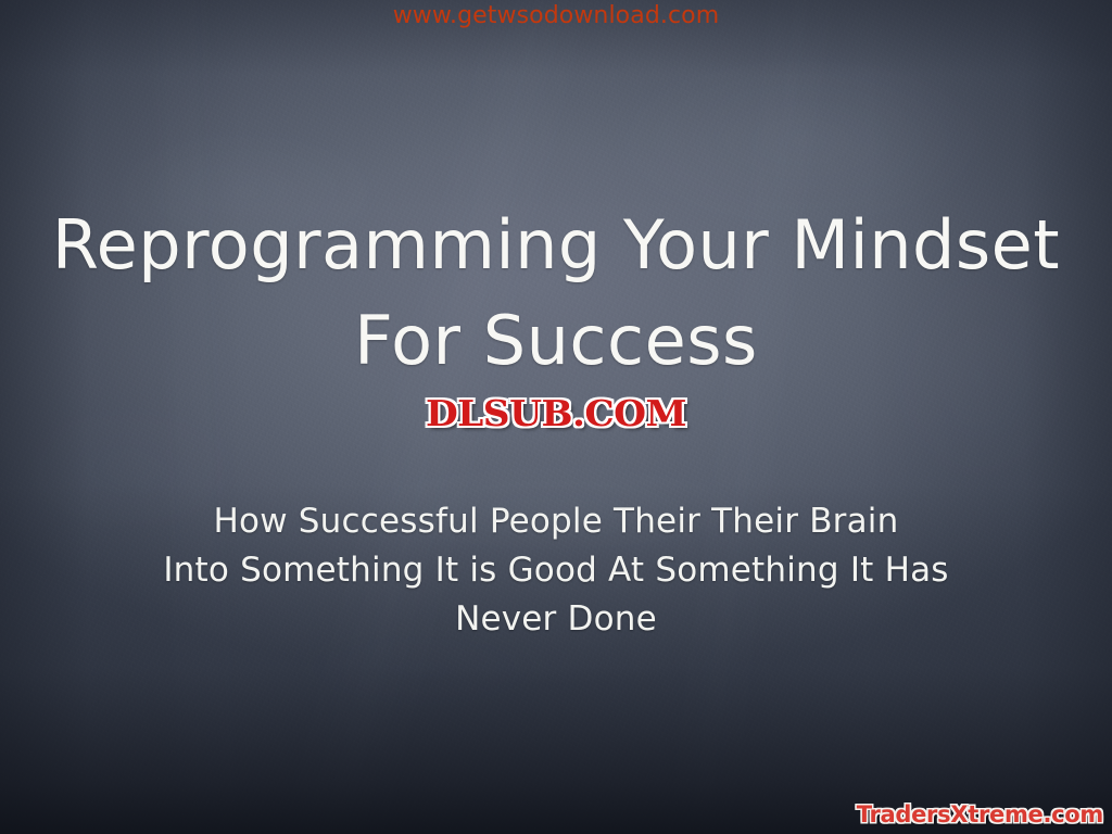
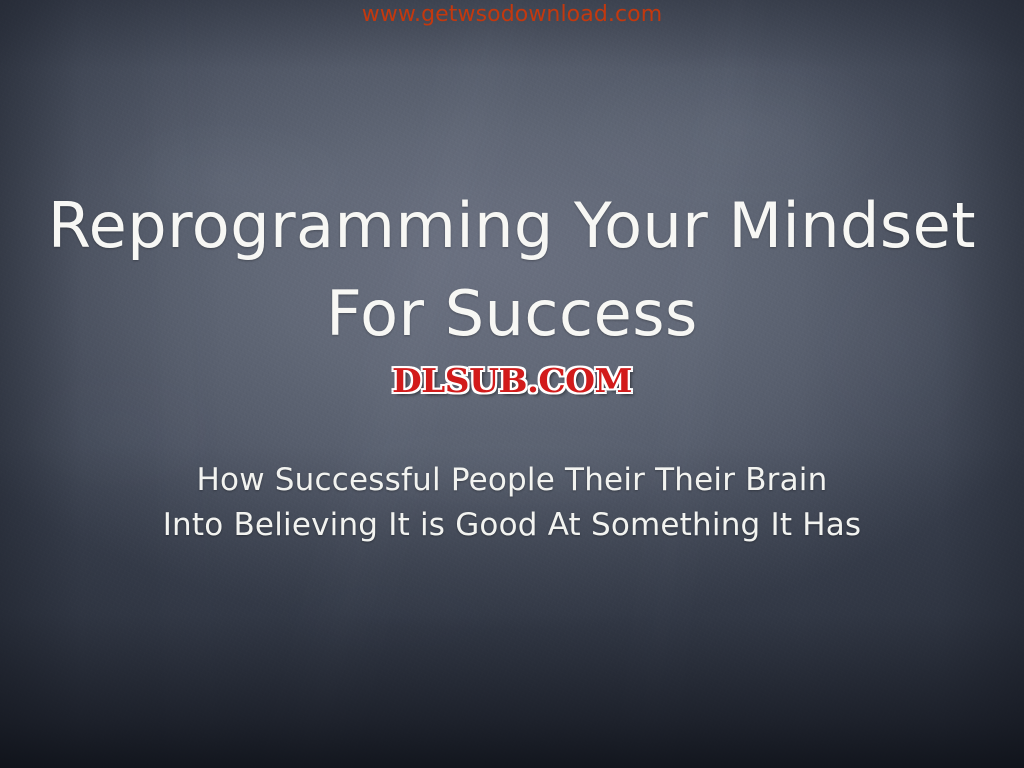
  www.getwsodownload.com
  Reprogramming Your Mindset
  For Success
  DLSUB.COM
  How Successful People Their Their Brain
- Into Something It is Good At Something It Has
+ Into Believing It is Good At Something It Has
- Never Done
- TradersXtreme.com
